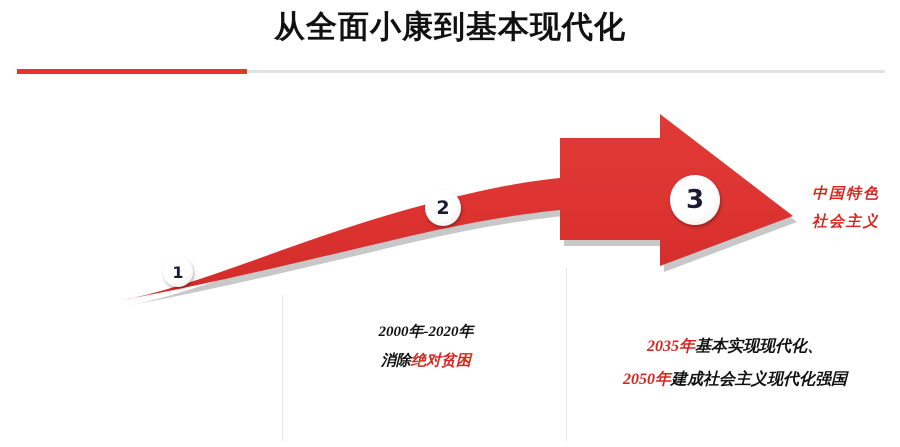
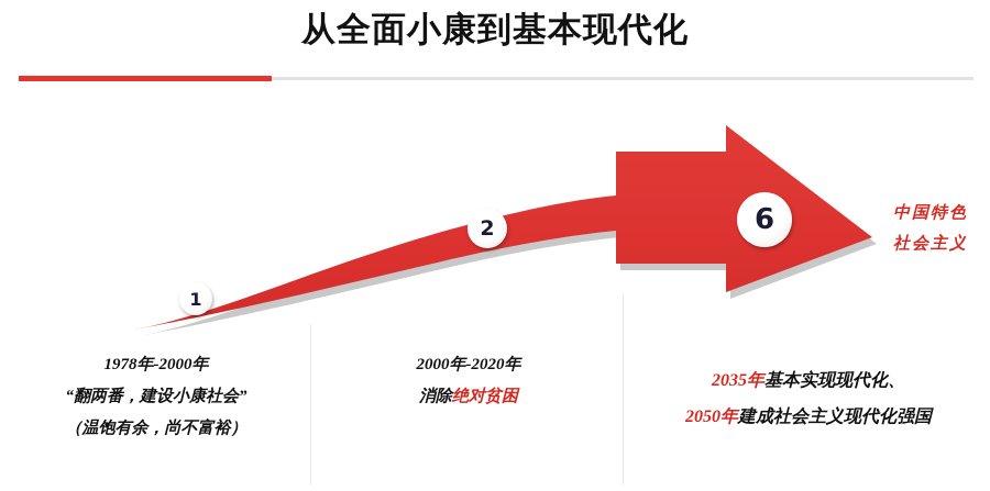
  从全面小康到基本现代化
  1
  2
- 3
+ 6
  中国特色
  社会主义
+ 1978年-2000年
+ “翻两番，建设小康社会”
+ （温饱有余，尚不富裕）
  2000年-2020年
  消除绝对贫困
  2035年基本实现现代化、
  2050年建成社会主义现代化强国
